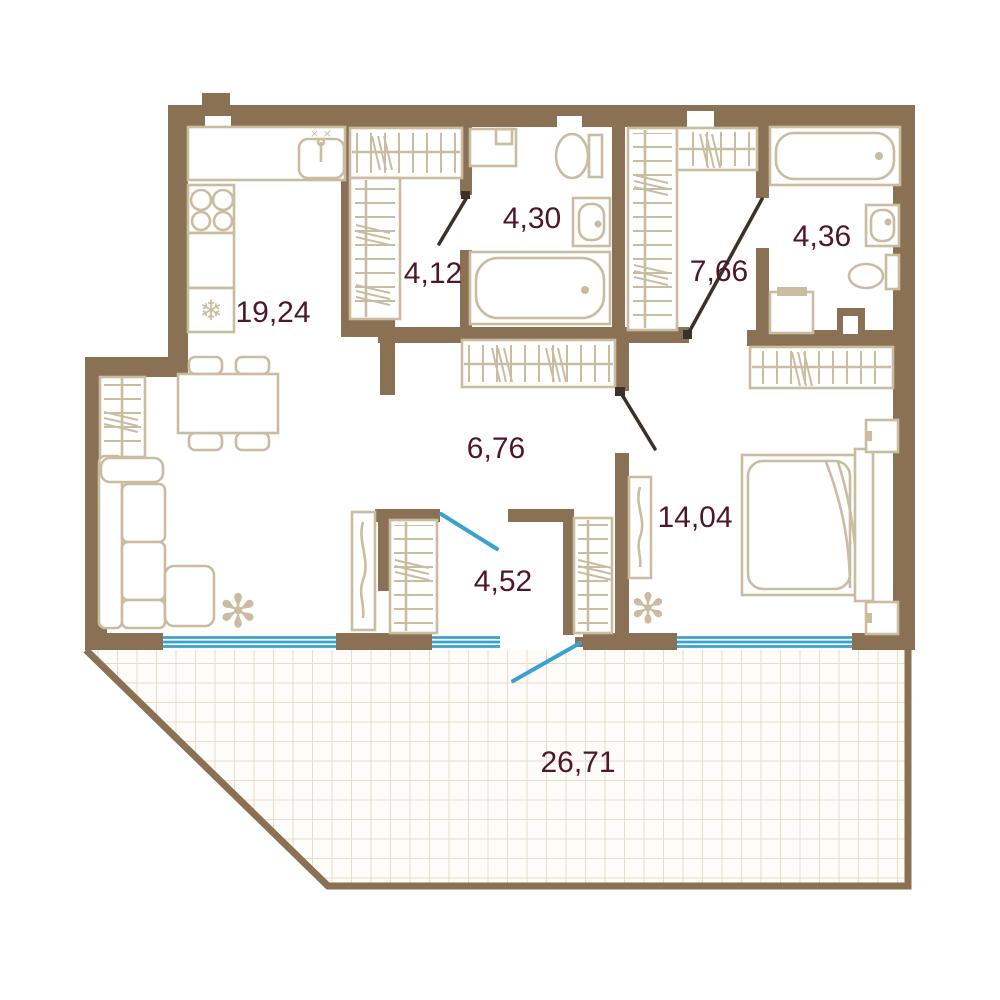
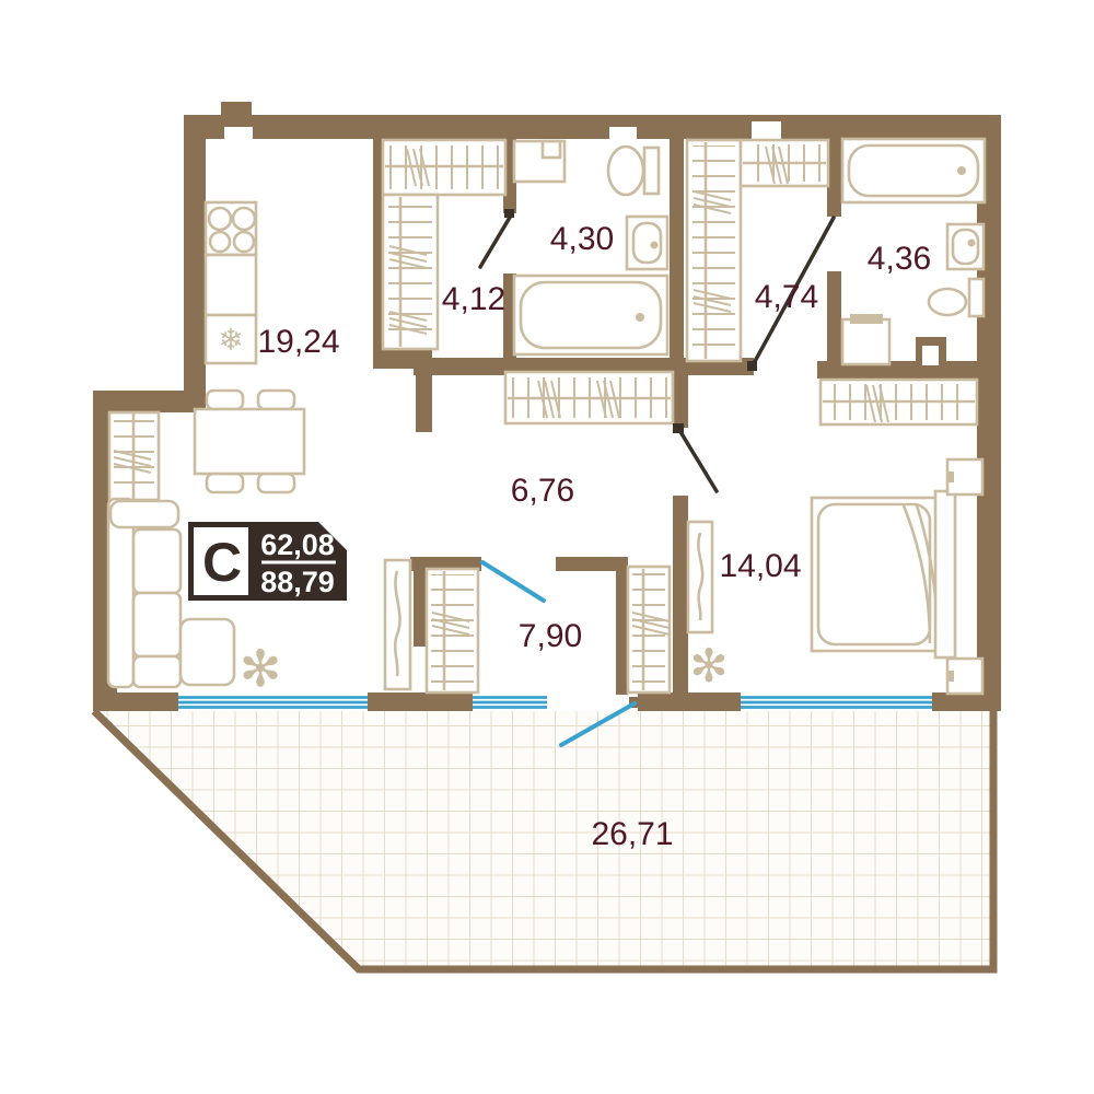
- × ×
  ❄
  ✻
  ✻
  19,24
  4,12
  4,30
- 7,66
+ 4,74
  4,36
  6,76
- 4,52
+ 7,90
  14,04
  26,71
+ C
+ 62,08
+ 88,79
